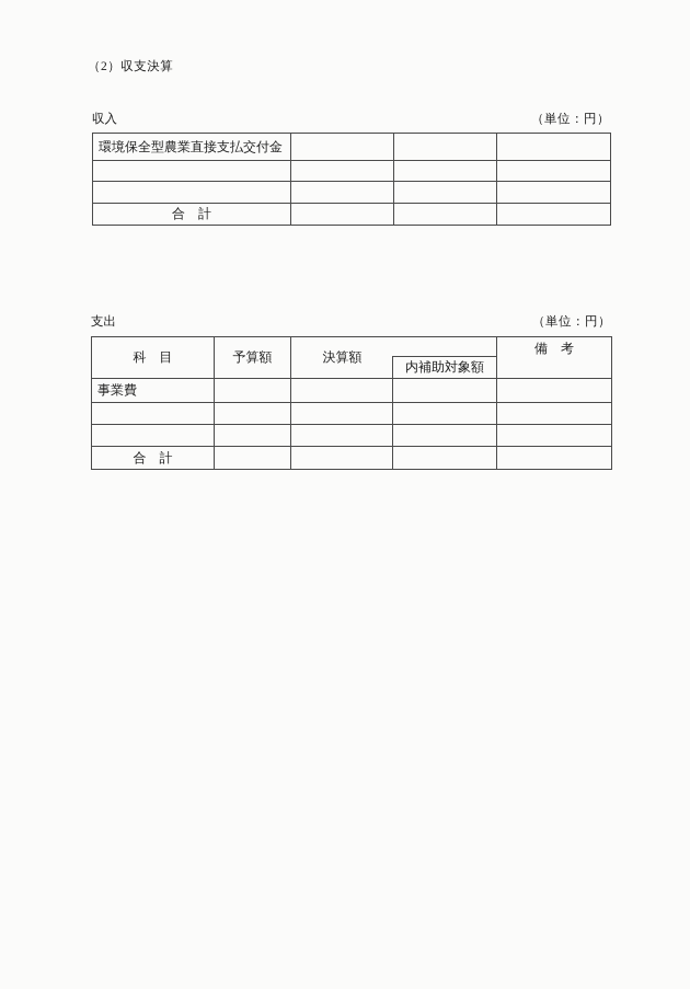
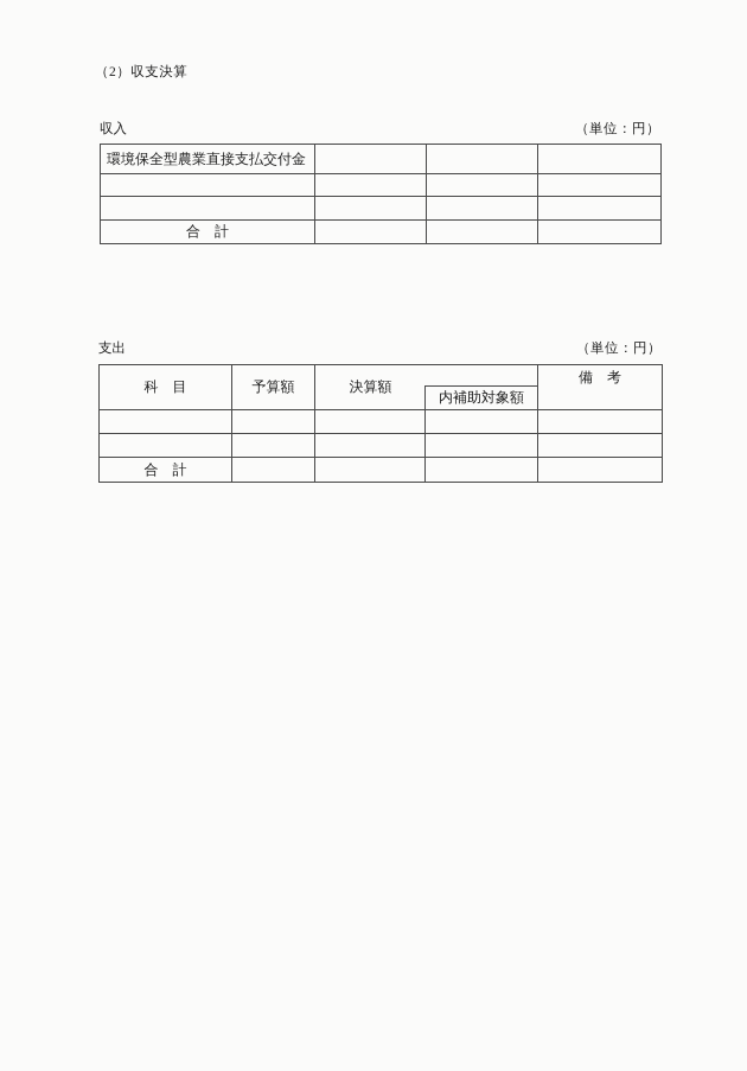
  （2）収支決算
  収入
  （単位：円）
  環境保全型農業直接支払交付金
  合 計
  支出
  （単位：円）
  科 目	予算額	決算額 内補助対象額	備 考
- 事業費
  合 計
